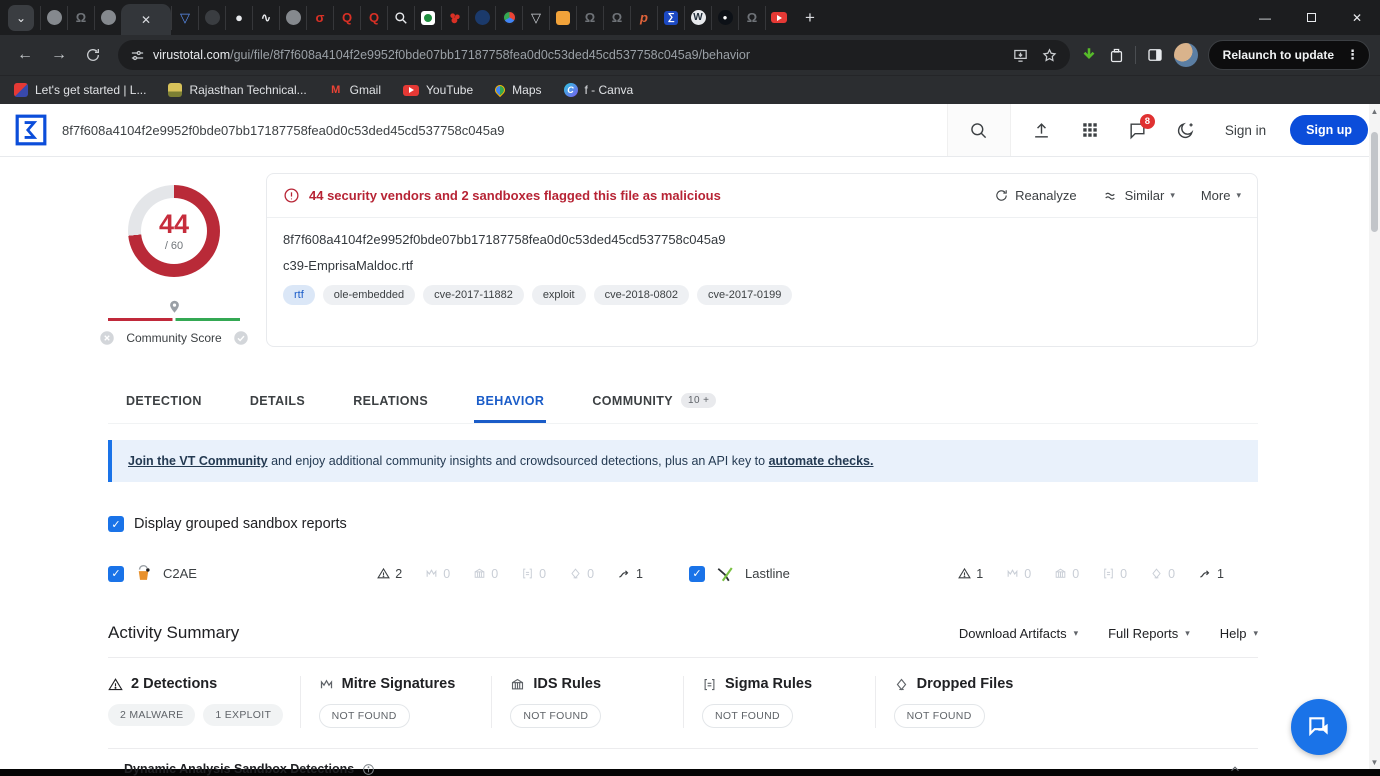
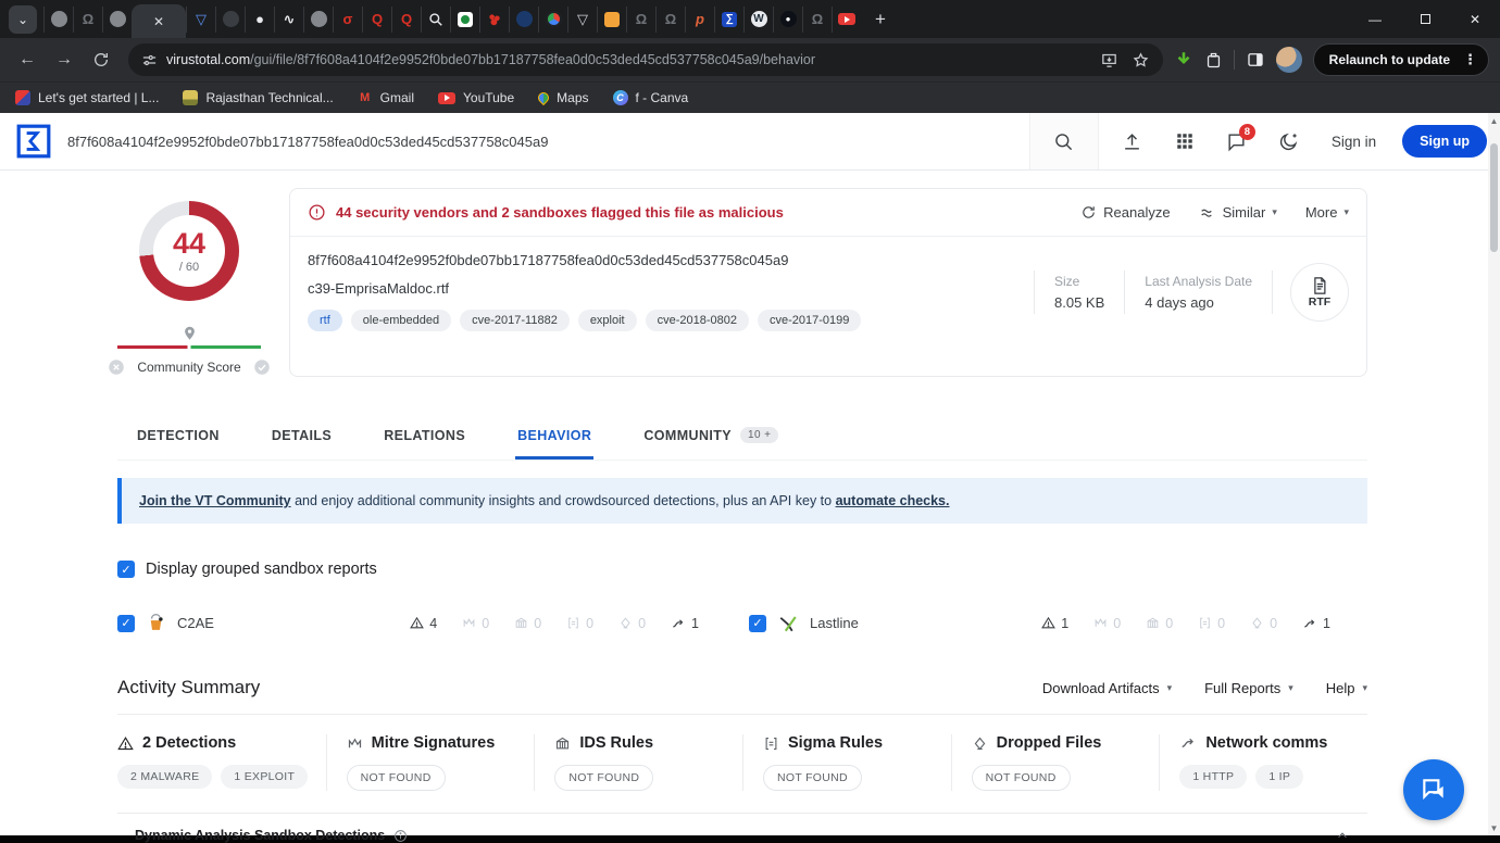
  ⌄
  Ω
  ✕
  ▽
  ●
  ∿
  σ
  Q
  Q
  ▽
  Ω
  Ω
  p
  ∑
  W
  ●
  Ω
  +
  —
  ✕
  ←
  →
  virustotal.com/gui/file/8f7f608a4104f2e9952f0bde07bb17187758fea0d0c53ded45cd537758c045a9/behavior
  Relaunch to update
  ⋮
  Let's get started | L...
  Rajasthan Technical...
  M
  Gmail
  YouTube
  Maps
  C
  f - Canva
  8f7f608a4104f2e9952f0bde07bb17187758fea0d0c53ded45cd537758c045a9
  8
  Sign in
  Sign up
  44
  / 60
  Community Score
  44 security vendors and 2 sandboxes flagged this file as malicious
  Reanalyze
  Similar
  ▾
  More
  ▾
  8f7f608a4104f2e9952f0bde07bb17187758fea0d0c53ded45cd537758c045a9
  c39-EmprisaMaldoc.rtf
  rtf
  ole-embedded
  cve-2017-11882
  exploit
  cve-2018-0802
  cve-2017-0199
+ Size
+ 8.05 KB
+ Last Analysis Date
+ 4 days ago
+ RTF
  DETECTION
  DETAILS
  RELATIONS
  BEHAVIOR
  COMMUNITY
  10 +
  Join the VT Community and enjoy additional community insights and crowdsourced detections, plus an API key to automate checks.
  ✓
  Display grouped sandbox reports
  ✓
  C2AE
- 2
+ 4
  0
  0
  0
  0
  1
  ✓
  Lastline
  1
  0
  0
  0
  0
  1
  Activity Summary
  Download Artifacts
  ▾
  Full Reports
  ▾
  Help
  ▾
  2 Detections
  2 MALWARE
  1 EXPLOIT
  Mitre Signatures
  NOT FOUND
  IDS Rules
  NOT FOUND
  Sigma Rules
  NOT FOUND
  Dropped Files
  NOT FOUND
+ Network comms
+ 1 HTTP
+ 1 IP
  Dynamic Analysis Sandbox Detections
  ▲
  ▼
